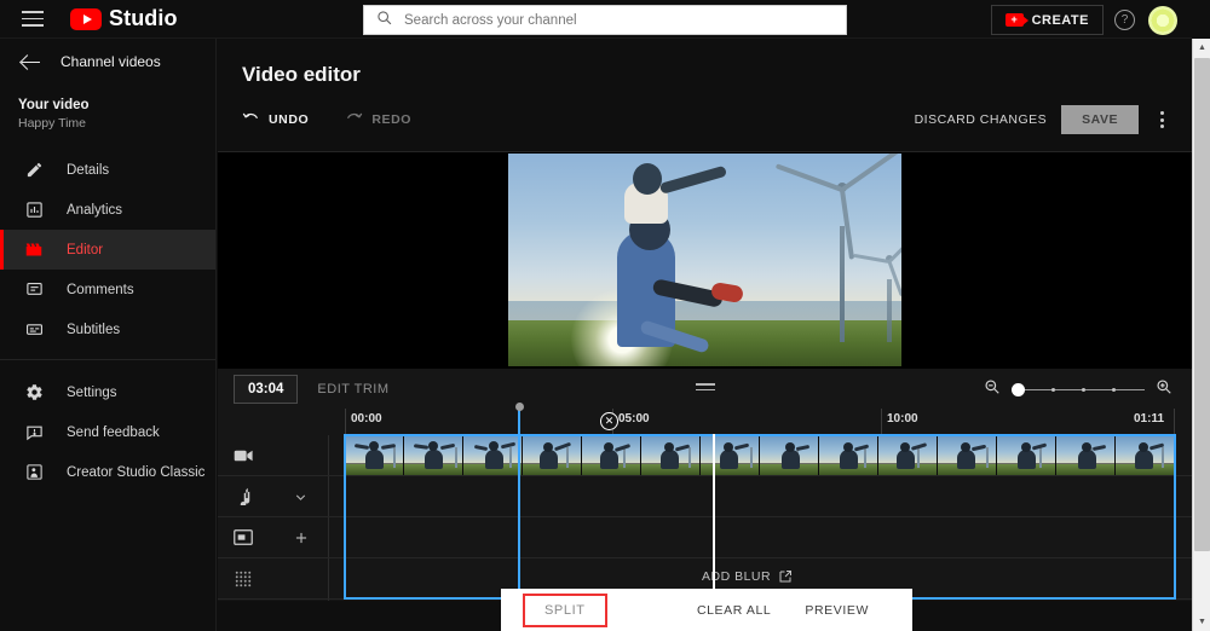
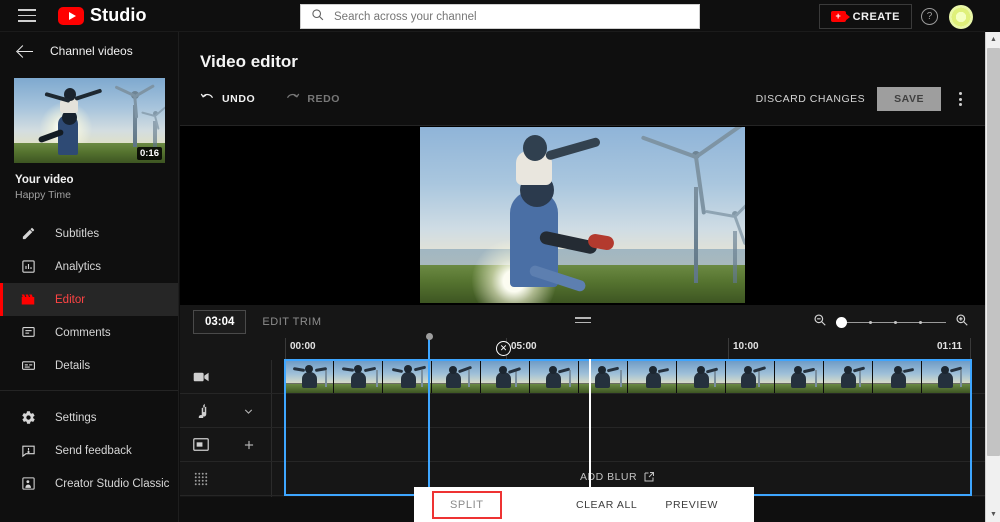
  Studio
  Search across your channel
  +
  CREATE
  ?
  Channel videos
+ 0:16
  Your video
  Happy Time
- Details
+ Subtitles
  Analytics
  Editor
  Comments
- Subtitles
+ Details
  Settings
  Send feedback
  Creator Studio Classic
  Video editor
  UNDO
  REDO
  DISCARD CHANGES
  SAVE
  03:04
  EDIT TRIM
  00:00
  05:00
  10:00
  01:11
  ✕
  ADD BLUR
  SPLIT
  CLEAR ALL
  PREVIEW
